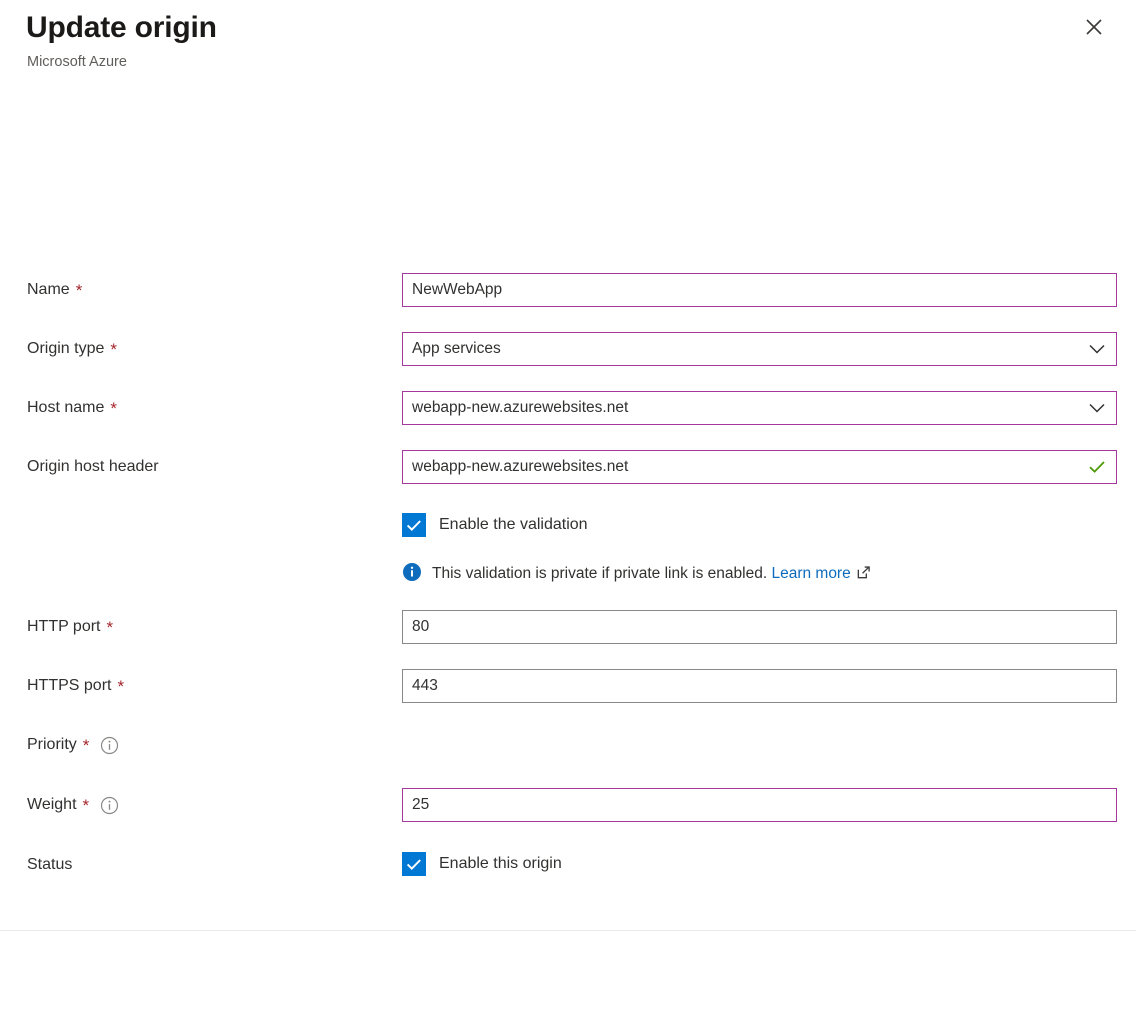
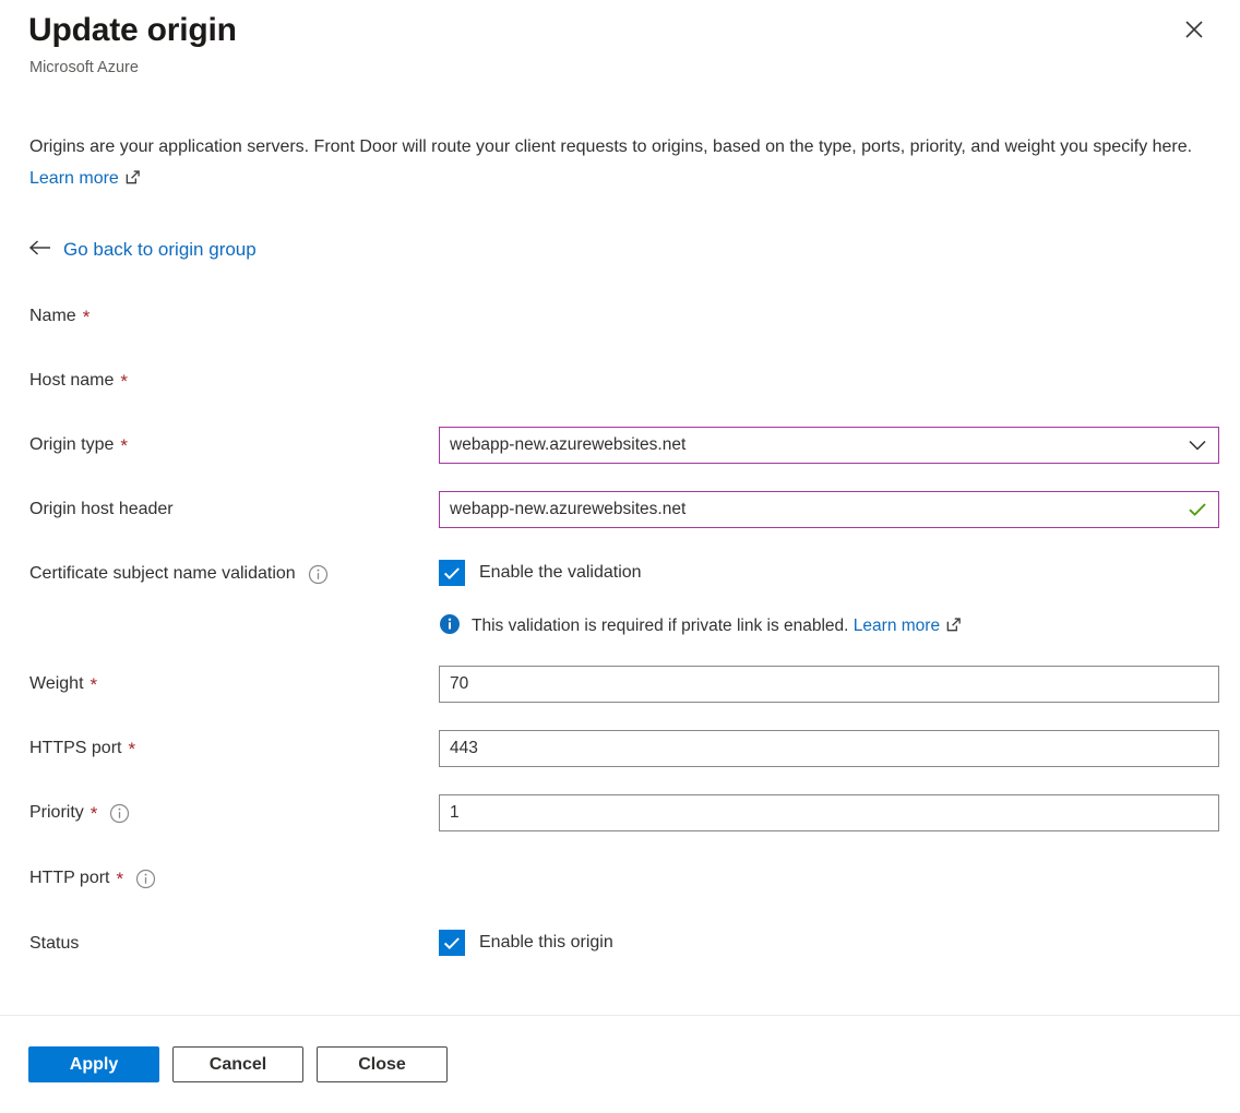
  Update origin
  Microsoft Azure
+ Origins are your application servers. Front Door will route your client requests to origins, based on the type, ports, priority, and weight you specify here. Learn more
+ Go back to origin group
  Name
  *
- NewWebApp
- Origin type
+ Host name
  *
- App services
- Host name
+ Origin type
  *
  webapp-new.azurewebsites.net
  Origin host header
  webapp-new.azurewebsites.net
+ Certificate subject name validation
  Enable the validation
- This validation is private if private link is enabled. Learn more
+ This validation is required if private link is enabled. Learn more
- HTTP port
+ Weight
  *
- 80
+ 70
  HTTPS port
  *
  443
  Priority
  *
+ 1
- Weight
+ HTTP port
  *
- 25
  Status
  Enable this origin
+ Apply
+ Cancel
+ Close
